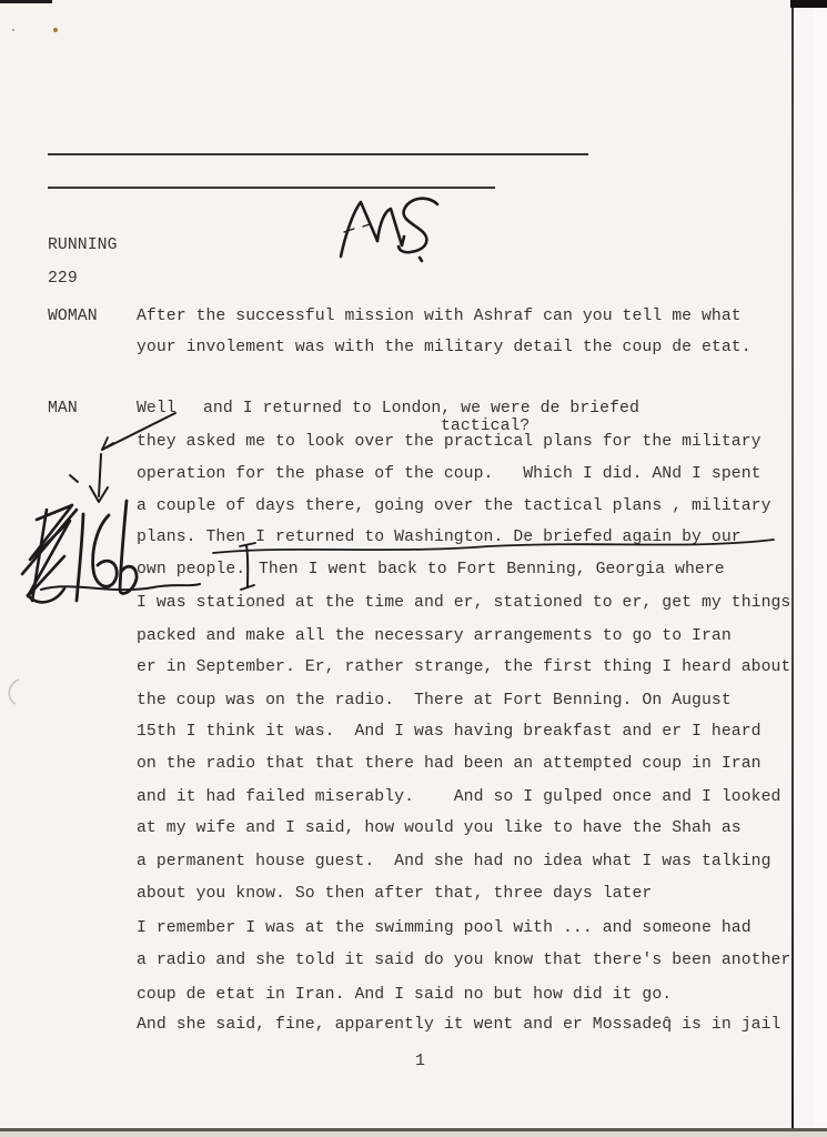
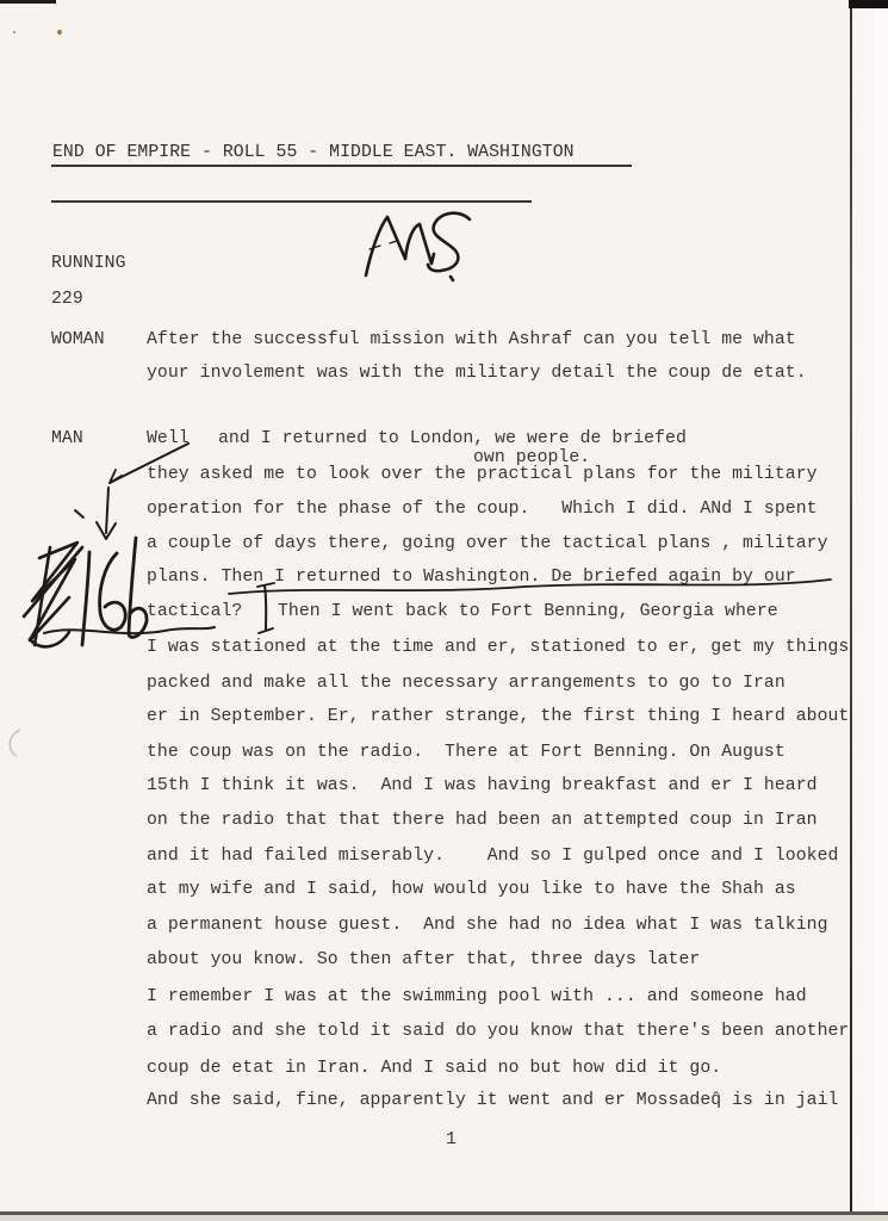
+ END OF EMPIRE - ROLL 55 - MIDDLE EAST. WASHINGTON
  RUNNING
  229
  WOMAN
  After the successful mission with Ashraf can you tell me what
  your involement was with the military detail the coup de etat.
  MAN
  Well
  and I returned to London, we were de briefed
- tactical?
+ own people.
  they asked me to look over the practical plans for the military
  operation for the phase of the coup. Which I did. ANd I spent
  a couple of days there, going over the tactical plans , military
  plans. Then I returned to Washington. De briefed again by our
- own people.
+ tactical?
  Then I went back to Fort Benning, Georgia where
  I was stationed at the time and er, stationed to er, get my things
  packed and make all the necessary arrangements to go to Iran
  er in September. Er, rather strange, the first thing I heard about
  the coup was on the radio. There at Fort Benning. On August
  15th I think it was. And I was having breakfast and er I heard
  on the radio that that there had been an attempted coup in Iran
  and it had failed miserably. And so I gulped once and I looked
  at my wife and I said, how would you like to have the Shah as
  a permanent house guest. And she had no idea what I was talking
  about you know. So then after that, three days later
  I remember I was at the swimming pool with ... and someone had
  a radio and she told it said do you know that there's been another
  coup de etat in Iran. And I said no but how did it go.
  And she said, fine, apparently it went and er Mossadeq̂ is in jail
  1
